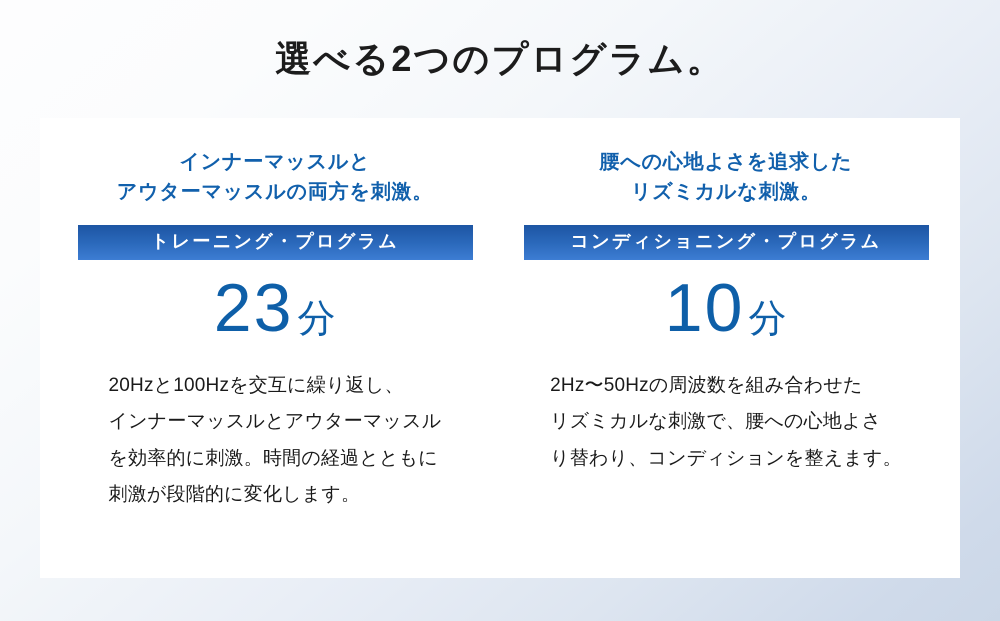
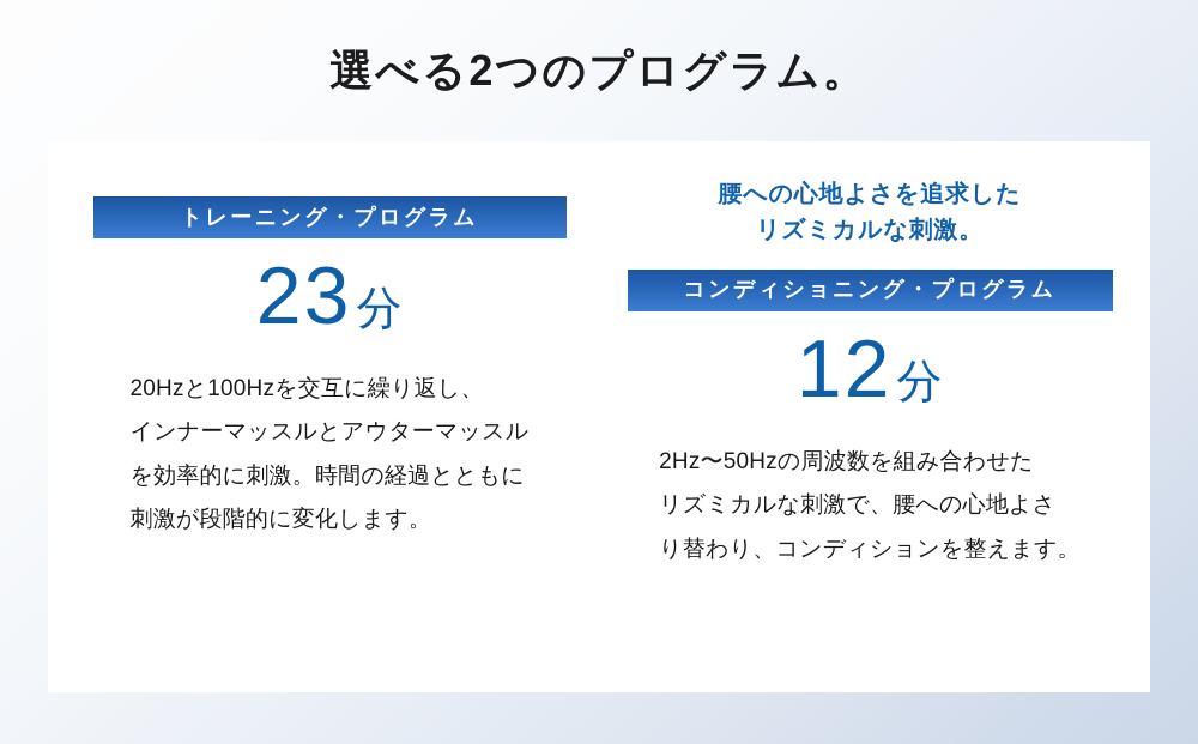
  選べる2つのプログラム。
- インナーマッスルと
- アウターマッスルの両方を刺激。
  トレーニング・プログラム
  23
  分
  20Hzと100Hzを交互に繰り返し、
  インナーマッスルとアウターマッスル
  を効率的に刺激。時間の経過とともに
  刺激が段階的に変化します。
  腰への心地よさを追求した
  リズミカルな刺激。
  コンディショニング・プログラム
- 10
+ 12
  分
  2Hz〜50Hzの周波数を組み合わせた
  リズミカルな刺激で、腰への心地よさ
  り替わり、コンディションを整えます。
